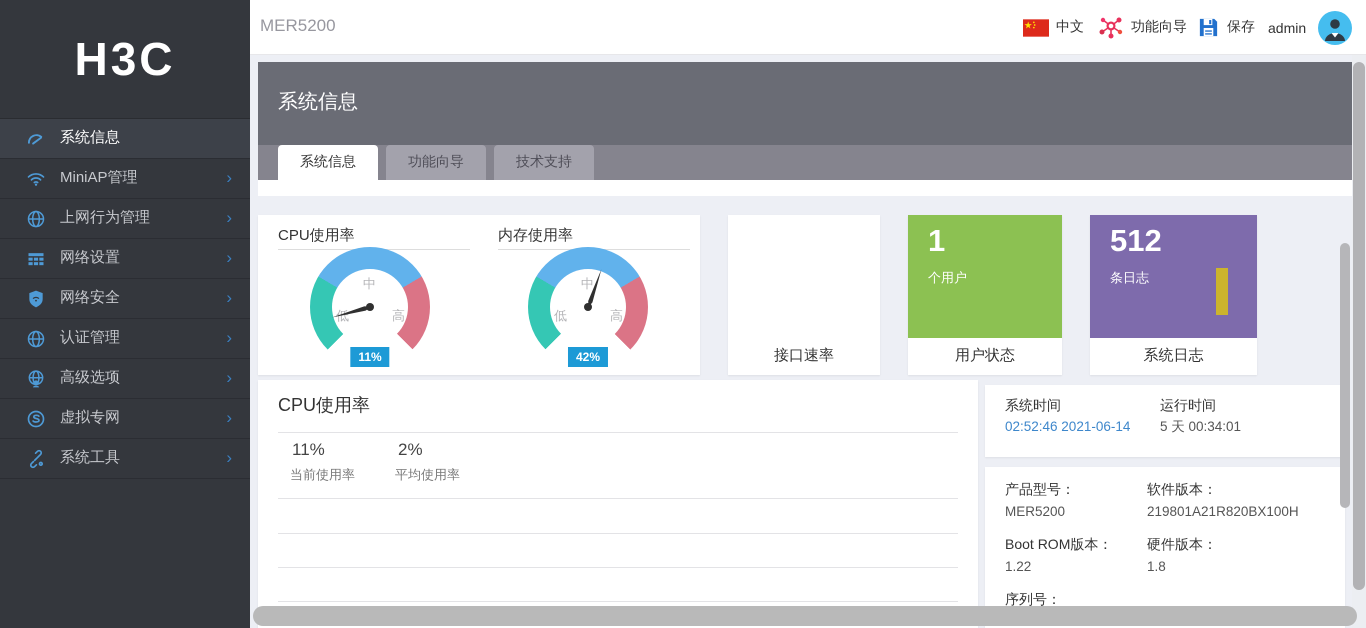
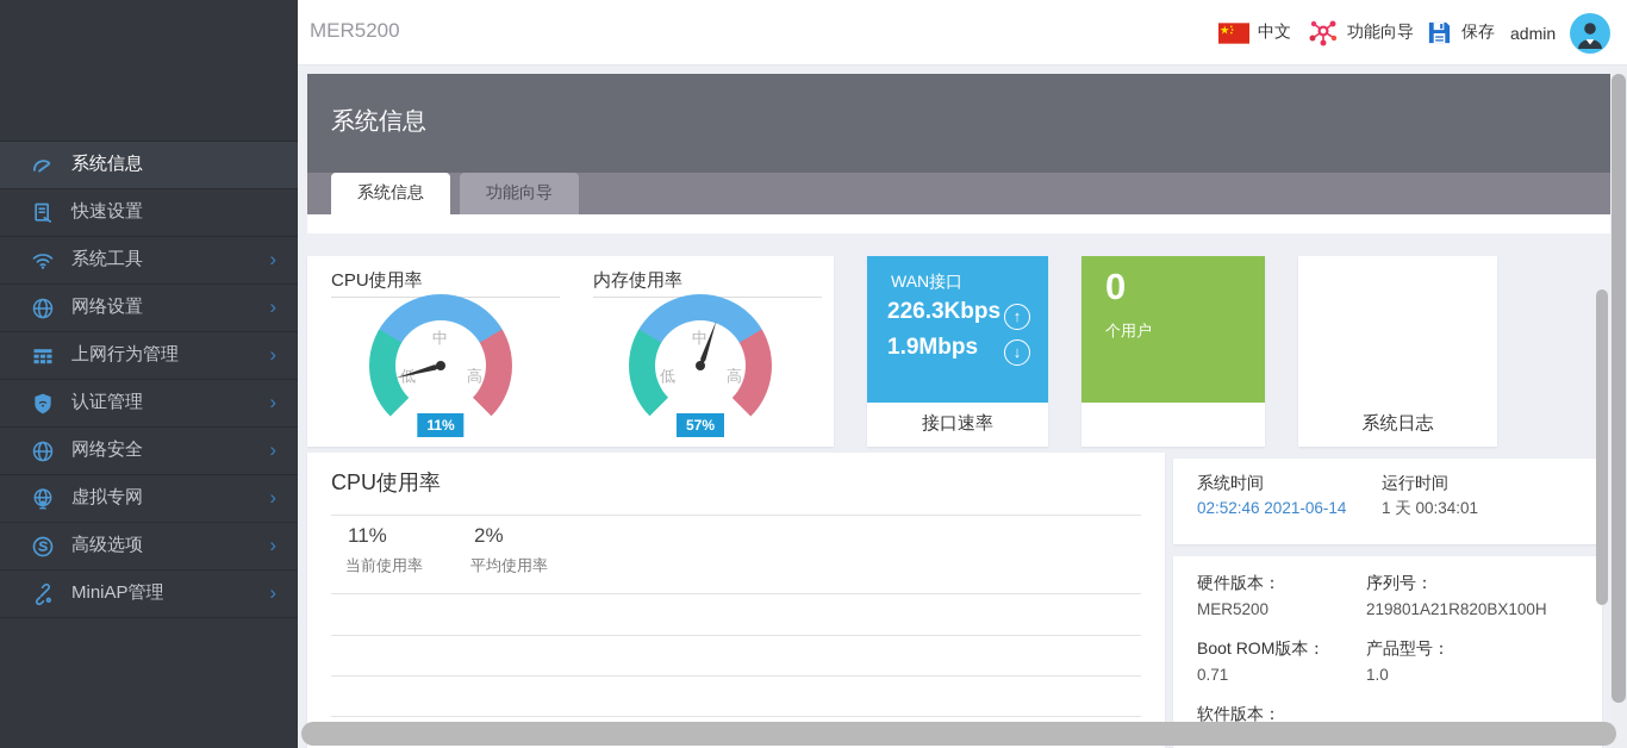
- H3C
  系统信息
+ 快速设置
- MiniAP管理
+ 系统工具
  ›
- 上网行为管理
+ 网络设置
  ›
- 网络设置
+ 上网行为管理
  ›
- 网络安全
+ 认证管理
  ›
- 认证管理
+ 网络安全
  ›
- 高级选项
+ 虚拟专网
  ›
- 虚拟专网
+ 高级选项
  ›
- 系统工具
+ MiniAP管理
  ›
  MER5200
  中文
  功能向导
  保存
  admin
  系统信息
  系统信息
  功能向导
- 技术支持
  CPU使用率
  中
  低
  高
  11%
  内存使用率
  中
  低
  高
- 42%
+ 57%
+ WAN接口
+ 226.3Kbps
+ 1.9Mbps
+ ↑
+ ↓
  接口速率
- 1
+ 0
  个用户
- 用户状态
- 512
- 条日志
  系统日志
  CPU使用率
  11%
  当前使用率
  2%
  平均使用率
  系统时间
  02:52:46 2021-06-14
  运行时间
- 5 天 00:34:01
+ 1 天 00:34:01
- 产品型号：
+ 硬件版本：
  MER5200
- 软件版本：
+ 序列号：
  219801A21R820BX100H
  Boot ROM版本：
- 1.22
+ 0.71
- 硬件版本：
+ 产品型号：
- 1.8
+ 1.0
- 序列号：
+ 软件版本：
